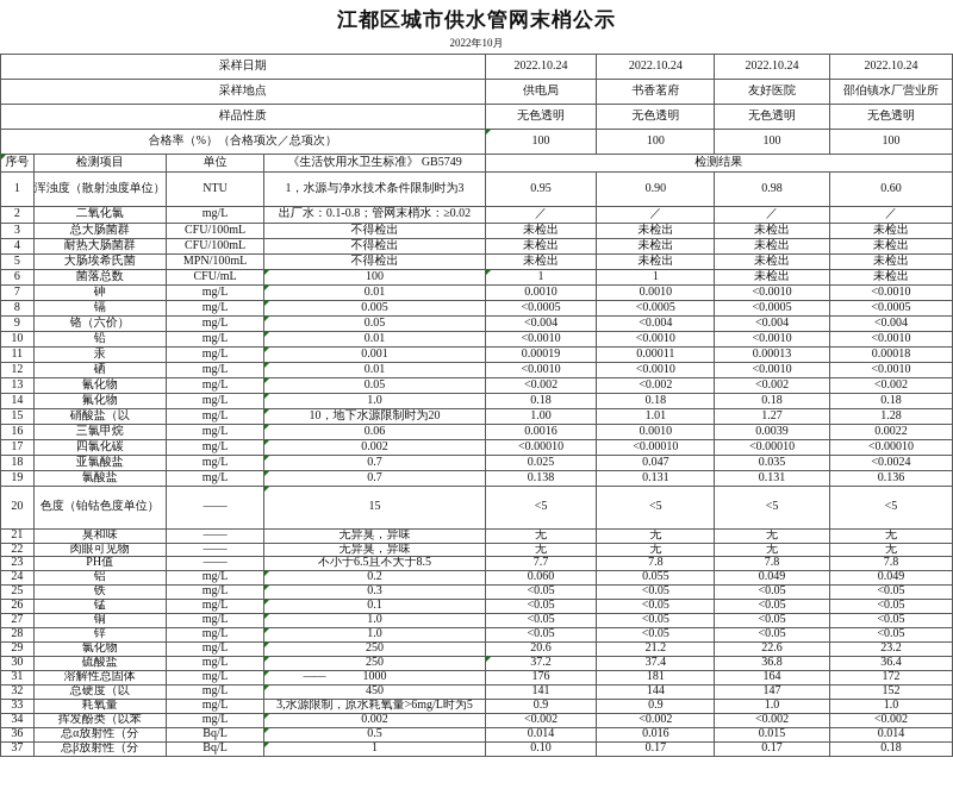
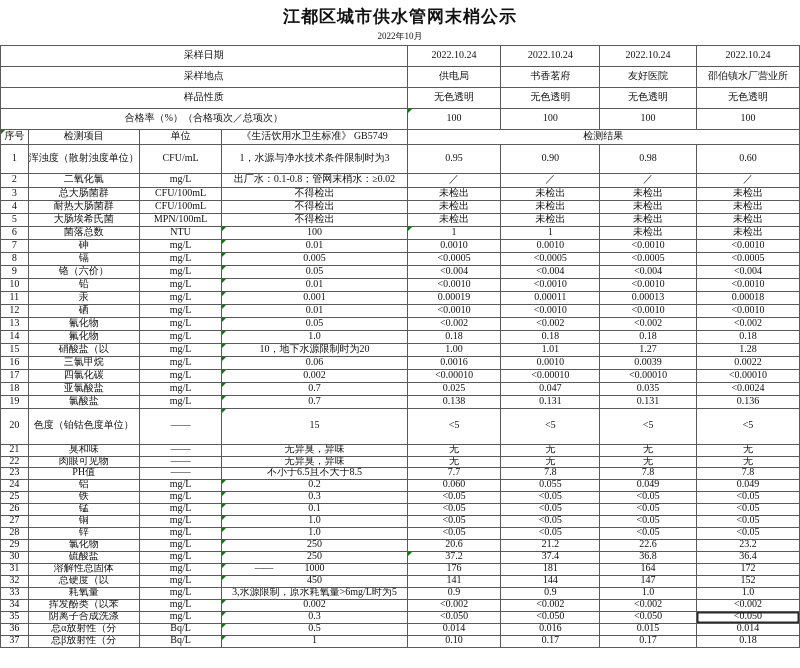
  江都区城市供水管网末梢公示
  2022年10月
  采样日期	2022.10.24	2022.10.24	2022.10.24	2022.10.24
  采样地点	供电局	书香茗府	友好医院	邵伯镇水厂营业所
  样品性质	无色透明	无色透明	无色透明	无色透明
  合格率（%）（合格项次／总项次）	100	100	100	100
  序号	检测项目	单位	《生活饮用水卫生标准》 GB5749	检测结果
- 1	浑浊度（散射浊度单位）	NTU	1，水源与净水技术条件限制时为3	0.95	0.90	0.98	0.60
+ 1	浑浊度（散射浊度单位）	CFU/mL	1，水源与净水技术条件限制时为3	0.95	0.90	0.98	0.60
  2	二氧化氯	mg/L	出厂水：0.1-0.8；管网末梢水：≥0.02	／	／	／	／
  3	总大肠菌群	CFU/100mL	不得检出	未检出	未检出	未检出	未检出
  4	耐热大肠菌群	CFU/100mL	不得检出	未检出	未检出	未检出	未检出
  5	大肠埃希氏菌	MPN/100mL	不得检出	未检出	未检出	未检出	未检出
- 6	菌落总数	CFU/mL	100	1	1	未检出	未检出
+ 6	菌落总数	NTU	100	1	1	未检出	未检出
  7	砷	mg/L	0.01	0.0010	0.0010	<0.0010	<0.0010
  8	镉	mg/L	0.005	<0.0005	<0.0005	<0.0005	<0.0005
  9	铬（六价）	mg/L	0.05	<0.004	<0.004	<0.004	<0.004
  10	铅	mg/L	0.01	<0.0010	<0.0010	<0.0010	<0.0010
  11	汞	mg/L	0.001	0.00019	0.00011	0.00013	0.00018
  12	硒	mg/L	0.01	<0.0010	<0.0010	<0.0010	<0.0010
  13	氰化物	mg/L	0.05	<0.002	<0.002	<0.002	<0.002
  14	氟化物	mg/L	1.0	0.18	0.18	0.18	0.18
  15	硝酸盐（以	mg/L	10，地下水源限制时为20	1.00	1.01	1.27	1.28
  16	三氯甲烷	mg/L	0.06	0.0016	0.0010	0.0039	0.0022
  17	四氯化碳	mg/L	0.002	<0.00010	<0.00010	<0.00010	<0.00010
  18	亚氯酸盐	mg/L	0.7	0.025	0.047	0.035	<0.0024
  19	氯酸盐	mg/L	0.7	0.138	0.131	0.131	0.136
  20	色度（铂钴色度单位）	——	15	<5	<5	<5	<5
  21	臭和味	——	无异臭，异味	无	无	无	无
  22	肉眼可见物	——	无异臭，异味	无	无	无	无
  23	PH值	——	不小于6.5且不大于8.5	7.7	7.8	7.8	7.8
  24	铝	mg/L	0.2	0.060	0.055	0.049	0.049
  25	铁	mg/L	0.3	<0.05	<0.05	<0.05	<0.05
  26	锰	mg/L	0.1	<0.05	<0.05	<0.05	<0.05
  27	铜	mg/L	1.0	<0.05	<0.05	<0.05	<0.05
  28	锌	mg/L	1.0	<0.05	<0.05	<0.05	<0.05
  29	氯化物	mg/L	250	20.6	21.2	22.6	23.2
  30	硫酸盐	mg/L	250	37.2	37.4	36.8	36.4
  31	溶解性总固体	mg/L	—— 1000	176	181	164	172
  32	总硬度（以	mg/L	450	141	144	147	152
  33	耗氧量	mg/L	3,水源限制，原水耗氧量>6mg/L时为5	0.9	0.9	1.0	1.0
  34	挥发酚类（以苯	mg/L	0.002	<0.002	<0.002	<0.002	<0.002
+ 35	阴离子合成洗涤	mg/L	0.3	<0.050	<0.050	<0.050	<0.050
  36	总α放射性（分	Bq/L	0.5	0.014	0.016	0.015	0.014
  37	总β放射性（分	Bq/L	1	0.10	0.17	0.17	0.18
